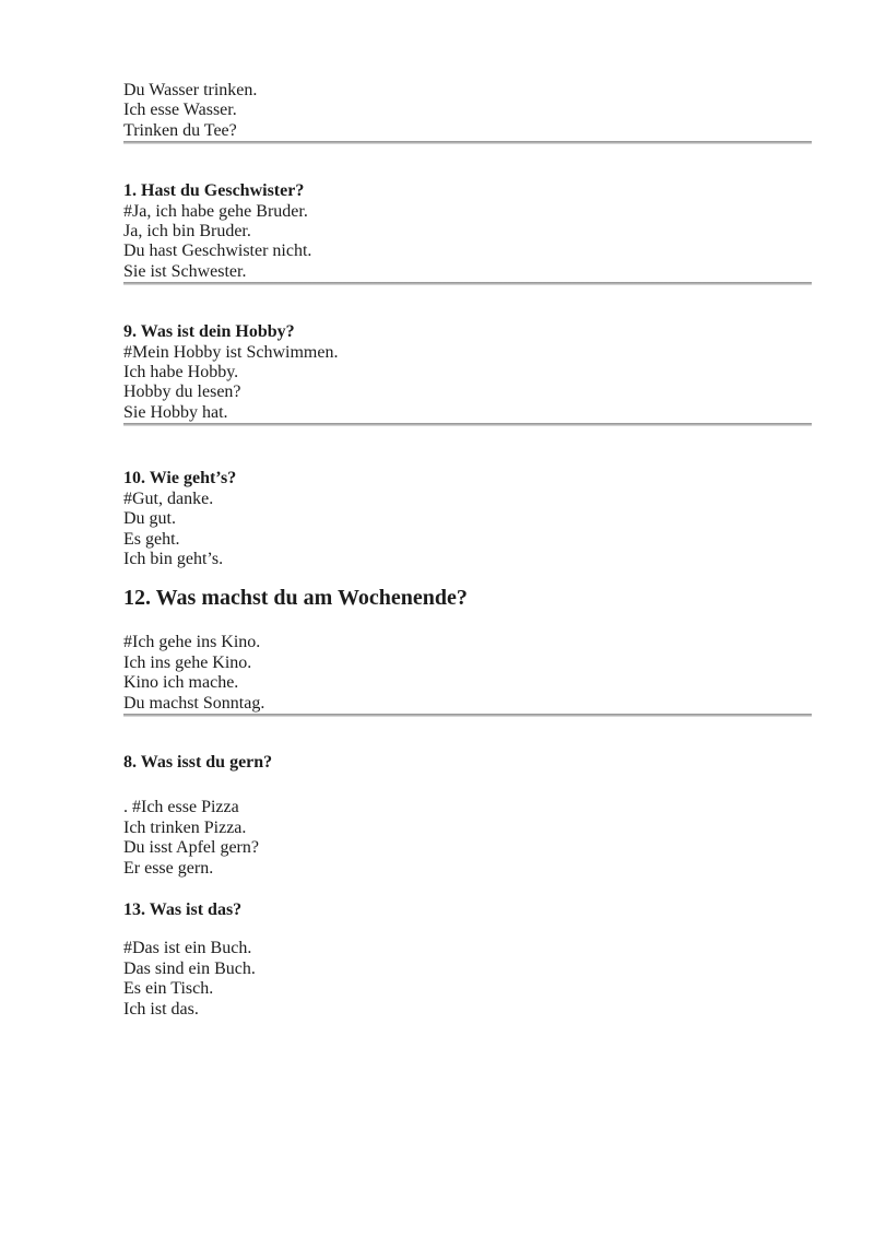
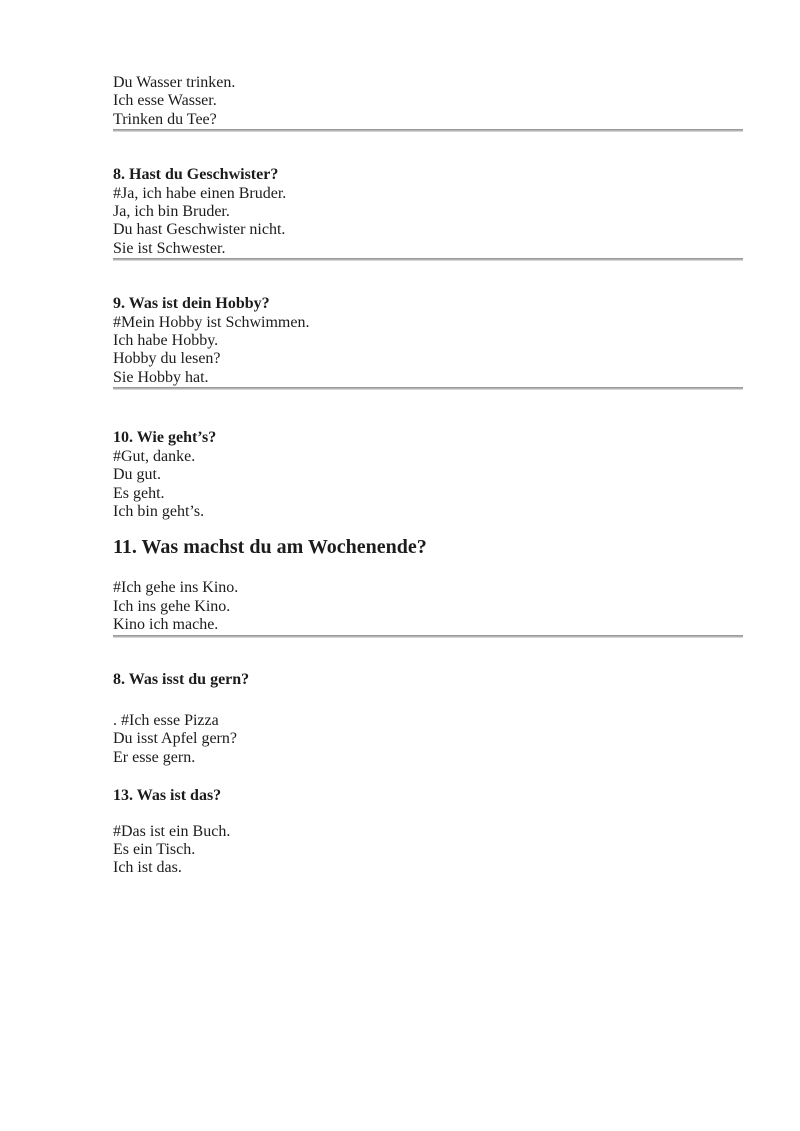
  Du Wasser trinken.
  Ich esse Wasser.
  Trinken du Tee?
- 1. Hast du Geschwister?
+ 8. Hast du Geschwister?
- #Ja, ich habe gehe Bruder.
+ #Ja, ich habe einen Bruder.
  Ja, ich bin Bruder.
  Du hast Geschwister nicht.
  Sie ist Schwester.
  9. Was ist dein Hobby?
  #Mein Hobby ist Schwimmen.
  Ich habe Hobby.
  Hobby du lesen?
  Sie Hobby hat.
  10. Wie geht’s?
  #Gut, danke.
  Du gut.
  Es geht.
  Ich bin geht’s.
- 12. Was machst du am Wochenende?
+ 11. Was machst du am Wochenende?
  #Ich gehe ins Kino.
  Ich ins gehe Kino.
  Kino ich mache.
- Du machst Sonntag.
  8. Was isst du gern?
  . #Ich esse Pizza
- Ich trinken Pizza.
  Du isst Apfel gern?
  Er esse gern.
  13. Was ist das?
  #Das ist ein Buch.
- Das sind ein Buch.
  Es ein Tisch.
  Ich ist das.
